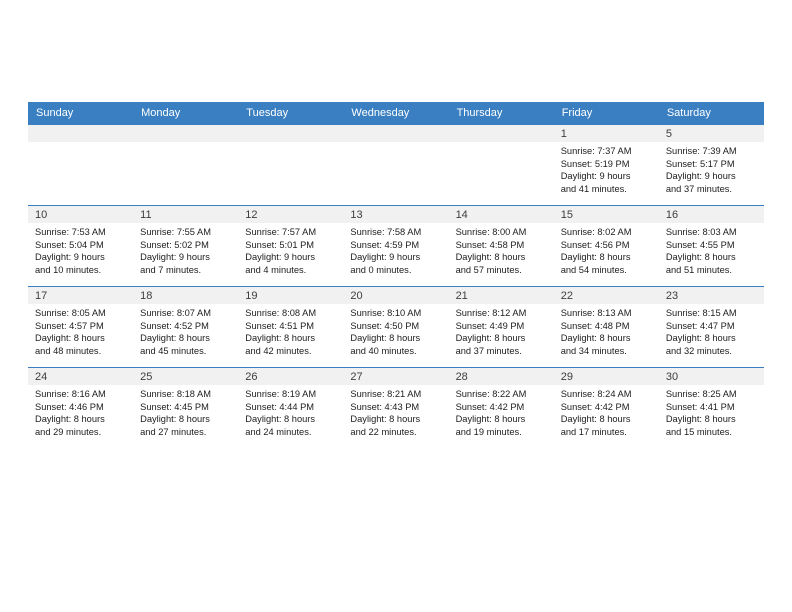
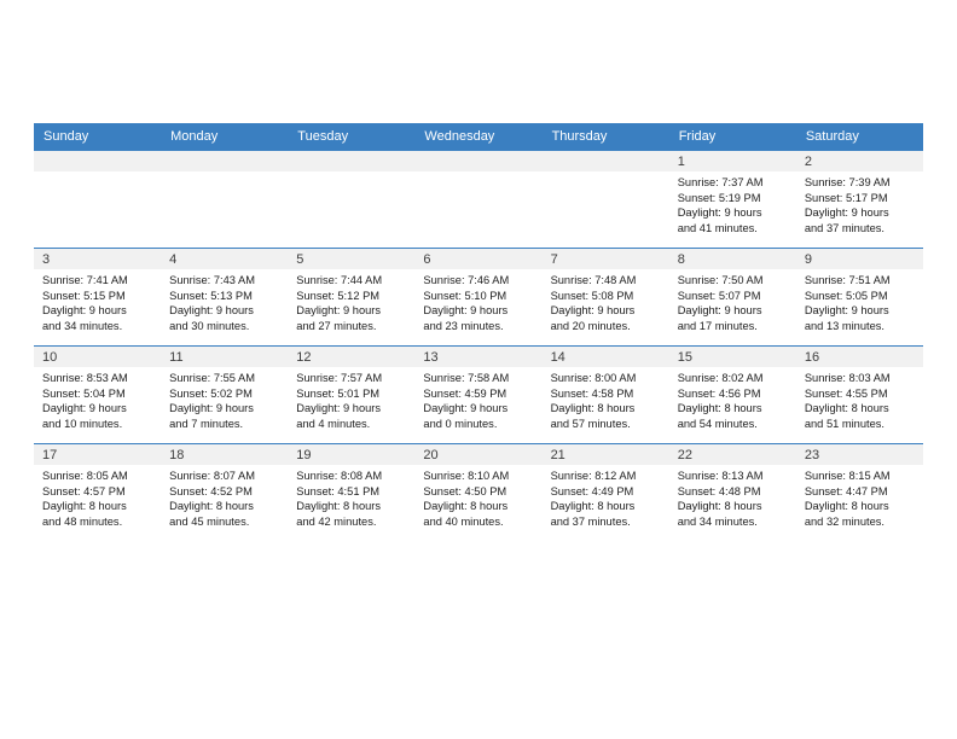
  Sunday	Monday	Tuesday	Wednesday	Thursday	Friday	Saturday
- 					1Sunrise: 7:37 AMSunset: 5:19 PMDaylight: 9 hoursand 41 minutes.	5Sunrise: 7:39 AMSunset: 5:17 PMDaylight: 9 hoursand 37 minutes.
+ 					1Sunrise: 7:37 AMSunset: 5:19 PMDaylight: 9 hoursand 41 minutes.	2Sunrise: 7:39 AMSunset: 5:17 PMDaylight: 9 hoursand 37 minutes.
+ 3Sunrise: 7:41 AMSunset: 5:15 PMDaylight: 9 hoursand 34 minutes.	4Sunrise: 7:43 AMSunset: 5:13 PMDaylight: 9 hoursand 30 minutes.	5Sunrise: 7:44 AMSunset: 5:12 PMDaylight: 9 hoursand 27 minutes.	6Sunrise: 7:46 AMSunset: 5:10 PMDaylight: 9 hoursand 23 minutes.	7Sunrise: 7:48 AMSunset: 5:08 PMDaylight: 9 hoursand 20 minutes.	8Sunrise: 7:50 AMSunset: 5:07 PMDaylight: 9 hoursand 17 minutes.	9Sunrise: 7:51 AMSunset: 5:05 PMDaylight: 9 hoursand 13 minutes.
- 10Sunrise: 7:53 AMSunset: 5:04 PMDaylight: 9 hoursand 10 minutes.	11Sunrise: 7:55 AMSunset: 5:02 PMDaylight: 9 hoursand 7 minutes.	12Sunrise: 7:57 AMSunset: 5:01 PMDaylight: 9 hoursand 4 minutes.	13Sunrise: 7:58 AMSunset: 4:59 PMDaylight: 9 hoursand 0 minutes.	14Sunrise: 8:00 AMSunset: 4:58 PMDaylight: 8 hoursand 57 minutes.	15Sunrise: 8:02 AMSunset: 4:56 PMDaylight: 8 hoursand 54 minutes.	16Sunrise: 8:03 AMSunset: 4:55 PMDaylight: 8 hoursand 51 minutes.
+ 10Sunrise: 8:53 AMSunset: 5:04 PMDaylight: 9 hoursand 10 minutes.	11Sunrise: 7:55 AMSunset: 5:02 PMDaylight: 9 hoursand 7 minutes.	12Sunrise: 7:57 AMSunset: 5:01 PMDaylight: 9 hoursand 4 minutes.	13Sunrise: 7:58 AMSunset: 4:59 PMDaylight: 9 hoursand 0 minutes.	14Sunrise: 8:00 AMSunset: 4:58 PMDaylight: 8 hoursand 57 minutes.	15Sunrise: 8:02 AMSunset: 4:56 PMDaylight: 8 hoursand 54 minutes.	16Sunrise: 8:03 AMSunset: 4:55 PMDaylight: 8 hoursand 51 minutes.
  17Sunrise: 8:05 AMSunset: 4:57 PMDaylight: 8 hoursand 48 minutes.	18Sunrise: 8:07 AMSunset: 4:52 PMDaylight: 8 hoursand 45 minutes.	19Sunrise: 8:08 AMSunset: 4:51 PMDaylight: 8 hoursand 42 minutes.	20Sunrise: 8:10 AMSunset: 4:50 PMDaylight: 8 hoursand 40 minutes.	21Sunrise: 8:12 AMSunset: 4:49 PMDaylight: 8 hoursand 37 minutes.	22Sunrise: 8:13 AMSunset: 4:48 PMDaylight: 8 hoursand 34 minutes.	23Sunrise: 8:15 AMSunset: 4:47 PMDaylight: 8 hoursand 32 minutes.
- 24Sunrise: 8:16 AMSunset: 4:46 PMDaylight: 8 hoursand 29 minutes.	25Sunrise: 8:18 AMSunset: 4:45 PMDaylight: 8 hoursand 27 minutes.	26Sunrise: 8:19 AMSunset: 4:44 PMDaylight: 8 hoursand 24 minutes.	27Sunrise: 8:21 AMSunset: 4:43 PMDaylight: 8 hoursand 22 minutes.	28Sunrise: 8:22 AMSunset: 4:42 PMDaylight: 8 hoursand 19 minutes.	29Sunrise: 8:24 AMSunset: 4:42 PMDaylight: 8 hoursand 17 minutes.	30Sunrise: 8:25 AMSunset: 4:41 PMDaylight: 8 hoursand 15 minutes.
